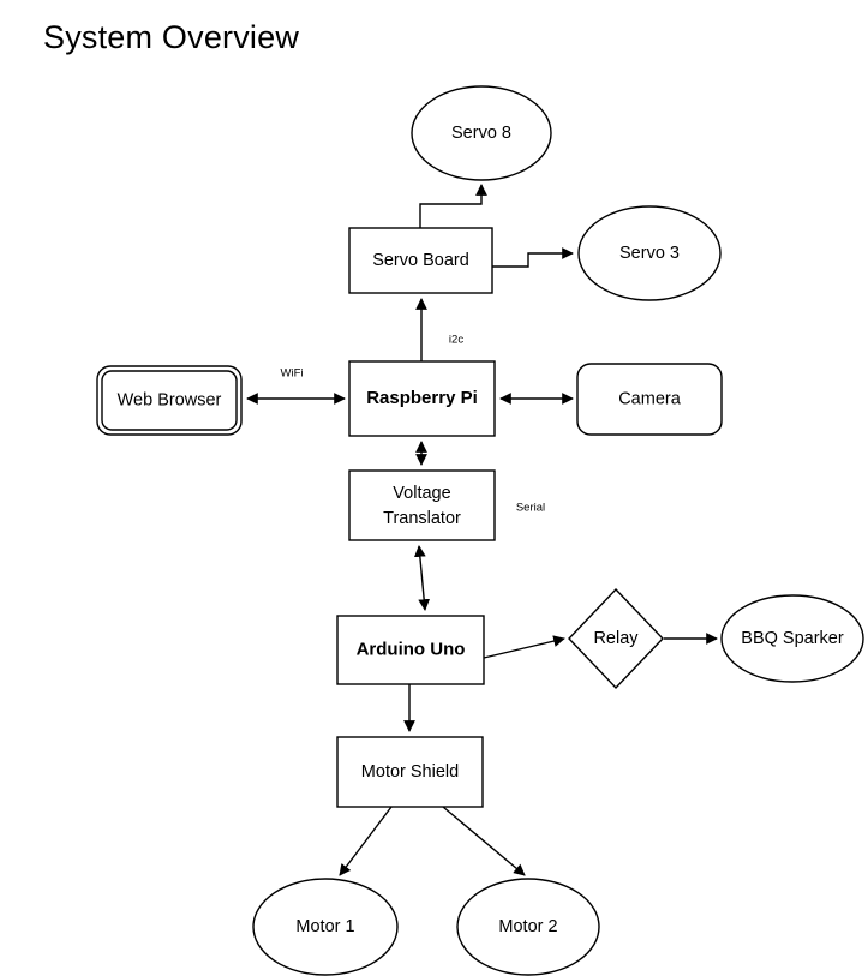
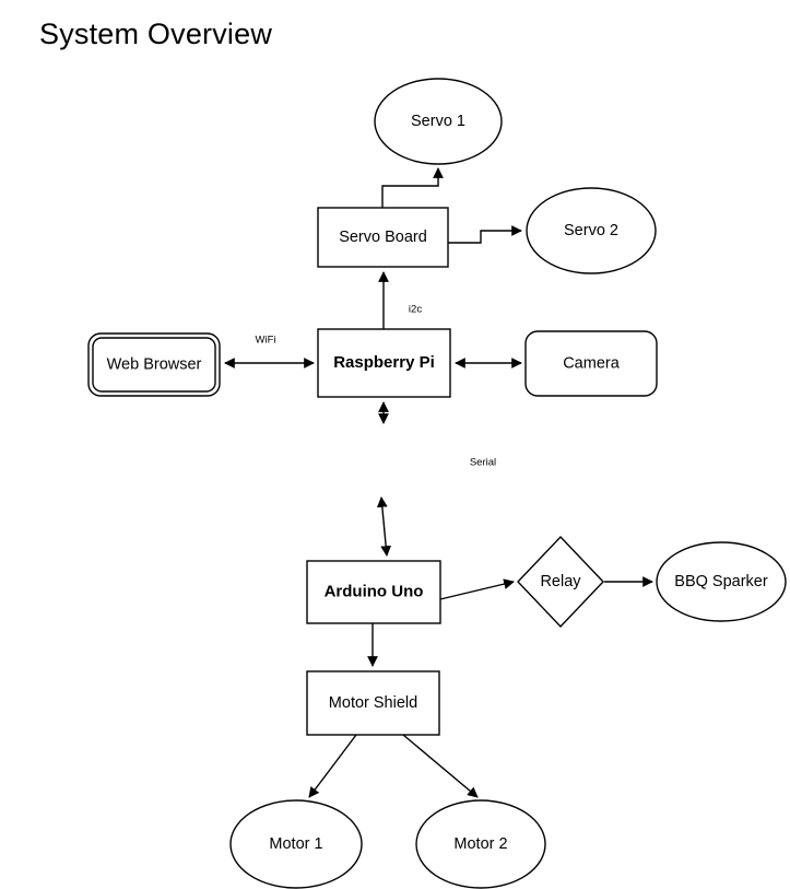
  System Overview
  i2c
  WiFi
  Serial
- Servo 8
+ Servo 1
- Servo 3
+ Servo 2
  Servo Board
  Web Browser
  Raspberry Pi
  Camera
- Voltage
- Translator
  Arduino Uno
  Relay
  BBQ Sparker
  Motor Shield
  Motor 1
  Motor 2
